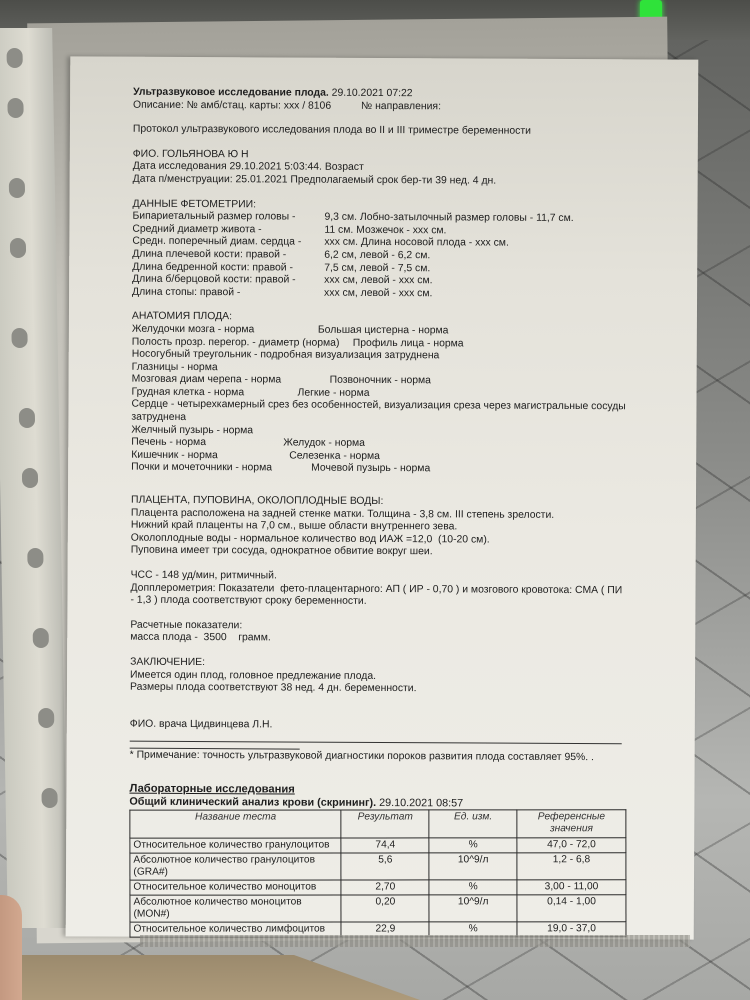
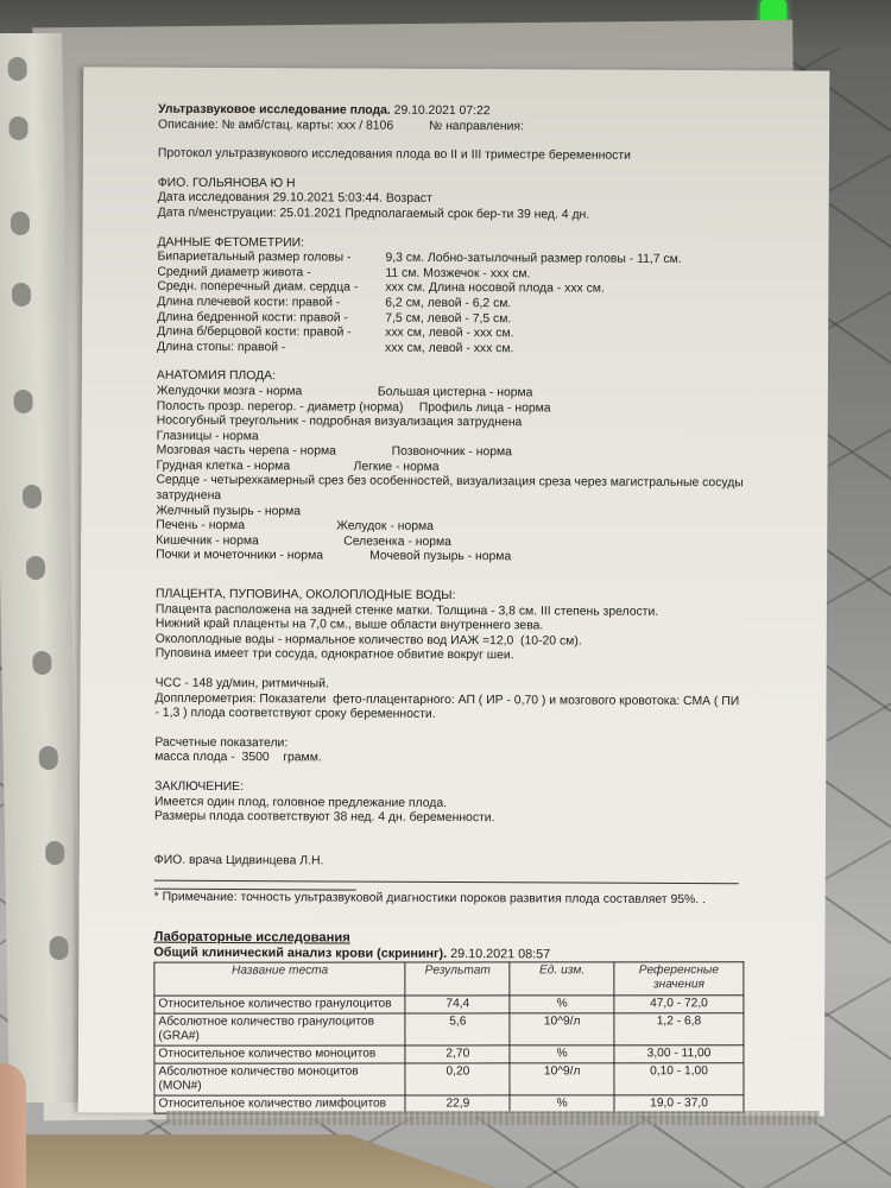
  Ультразвуковое исследование плода. 29.10.2021 07:22
  Описание: № амб/стац. карты: xxx / 8106
  № направления:
  Протокол ультразвукового исследования плода во II и III триместре беременности
  ФИО. ГОЛЬЯНОВА Ю Н
  Дата исследования 29.10.2021 5:03:44. Возраст
  Дата п/менструации: 25.01.2021 Предполагаемый срок бер-ти 39 нед. 4 дн.
  ДАННЫЕ ФЕТОМЕТРИИ:
  Бипариетальный размер головы -
  9,3 см. Лобно-затылочный размер головы - 11,7 см.
  Средний диаметр живота -
  11 см. Мозжечок - xxx см.
  Средн. поперечный диам. сердца -
  xxx см. Длина носовой плода - xxx см.
  Длина плечевой кости: правой -
  6,2 см, левой - 6,2 см.
  Длина бедренной кости: правой -
  7,5 см, левой - 7,5 см.
  Длина б/берцовой кости: правой -
  xxx см, левой - xxx см.
  Длина стопы: правой -
  xxx см, левой - xxx см.
  АНАТОМИЯ ПЛОДА:
  Желудочки мозга - норма
  Большая цистерна - норма
  Полость прозр. перегор. - диаметр (норма)
  Профиль лица - норма
  Носогубный треугольник - подробная визуализация затруднена
  Глазницы - норма
- Мозговая диам черепа - норма
+ Мозговая часть черепа - норма
  Позвоночник - норма
  Грудная клетка - норма
  Легкие - норма
  Сердце - четырехкамерный срез без особенностей, визуализация среза через магистральные сосуды
  затруднена
  Желчный пузырь - норма
  Печень - норма
  Желудок - норма
  Кишечник - норма
  Селезенка - норма
  Почки и мочеточники - норма
  Мочевой пузырь - норма
  ПЛАЦЕНТА, ПУПОВИНА, ОКОЛОПЛОДНЫЕ ВОДЫ:
  Плацента расположена на задней стенке матки. Толщина - 3,8 см. III степень зрелости.
  Нижний край плаценты на 7,0 см., выше области внутреннего зева.
  Околоплодные воды - нормальное количество вод ИАЖ =12,0 (10-20 см).
  Пуповина имеет три сосуда, однократное обвитие вокруг шеи.
  ЧСС - 148 уд/мин, ритмичный.
  Допплерометрия: Показатели фето-плацентарного: АП ( ИР - 0,70 ) и мозгового кровотока: СМА ( ПИ
  - 1,3 ) плода соответствуют сроку беременности.
  Расчетные показатели:
  масса плода - 3500 грамм.
  ЗАКЛЮЧЕНИЕ:
  Имеется один плод, головное предлежание плода.
  Размеры плода соответствуют 38 нед. 4 дн. беременности.
  ФИО. врача Цидвинцева Л.Н.
  * Примечание: точность ультразвуковой диагностики пороков развития плода составляет 95%. .
  Лабораторные исследования
  Общий клинический анализ крови (скрининг). 29.10.2021 08:57
  Название теста	Результат	Ед. изм.	Референсные значения
  Относительное количество гранулоцитов	74,4	%	47,0 - 72,0
  Абсолютное количество гранулоцитов (GRA#)	5,6	10^9/л	1,2 - 6,8
  Относительное количество моноцитов	2,70	%	3,00 - 11,00
- Абсолютное количество моноцитов (MON#)	0,20	10^9/л	0,14 - 1,00
+ Абсолютное количество моноцитов (MON#)	0,20	10^9/л	0,10 - 1,00
  Относительное количество лимфоцитов	22,9	%	19,0 - 37,0
